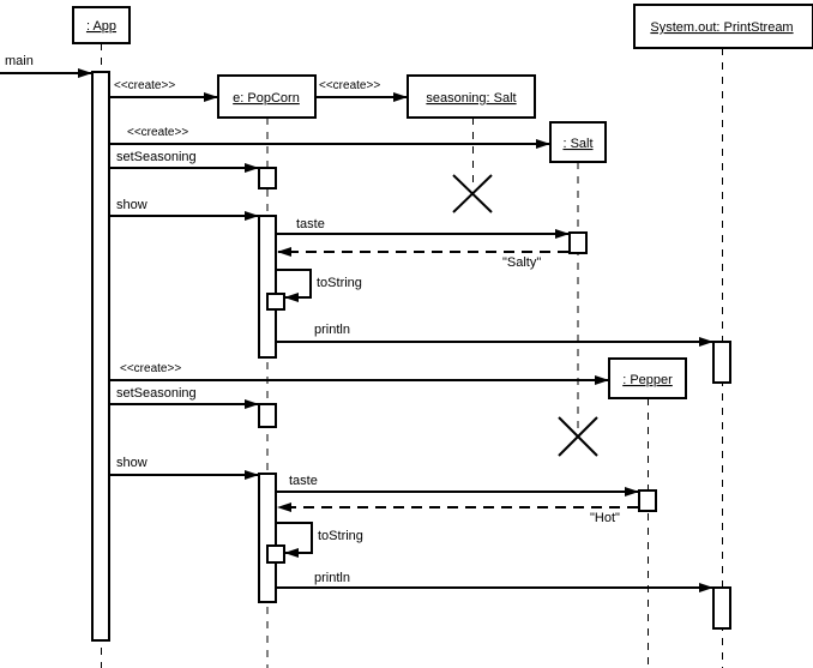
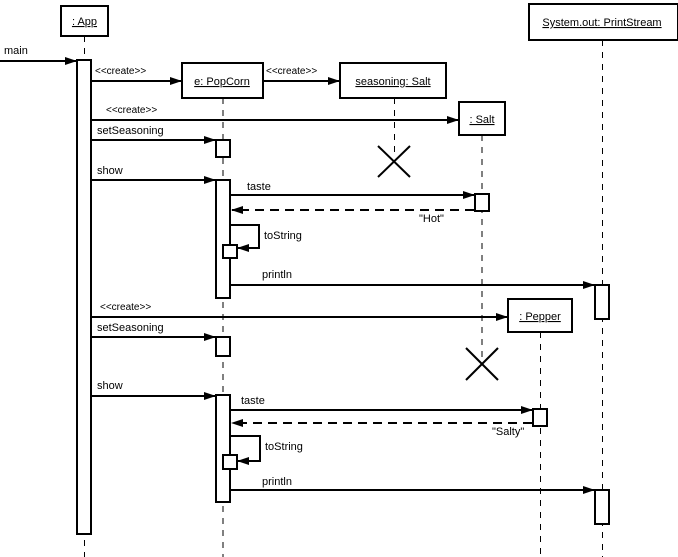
  : App
  e: PopCorn
  seasoning: Salt
  : Salt
  : Pepper
  System.out: PrintStream
  main
  <<create>>
  <<create>>
  <<create>>
  setSeasoning
  show
  taste
- "Salty"
+ "Hot"
  toString
  println
  <<create>>
  setSeasoning
  show
  taste
- "Hot"
+ "Salty"
  toString
  println
